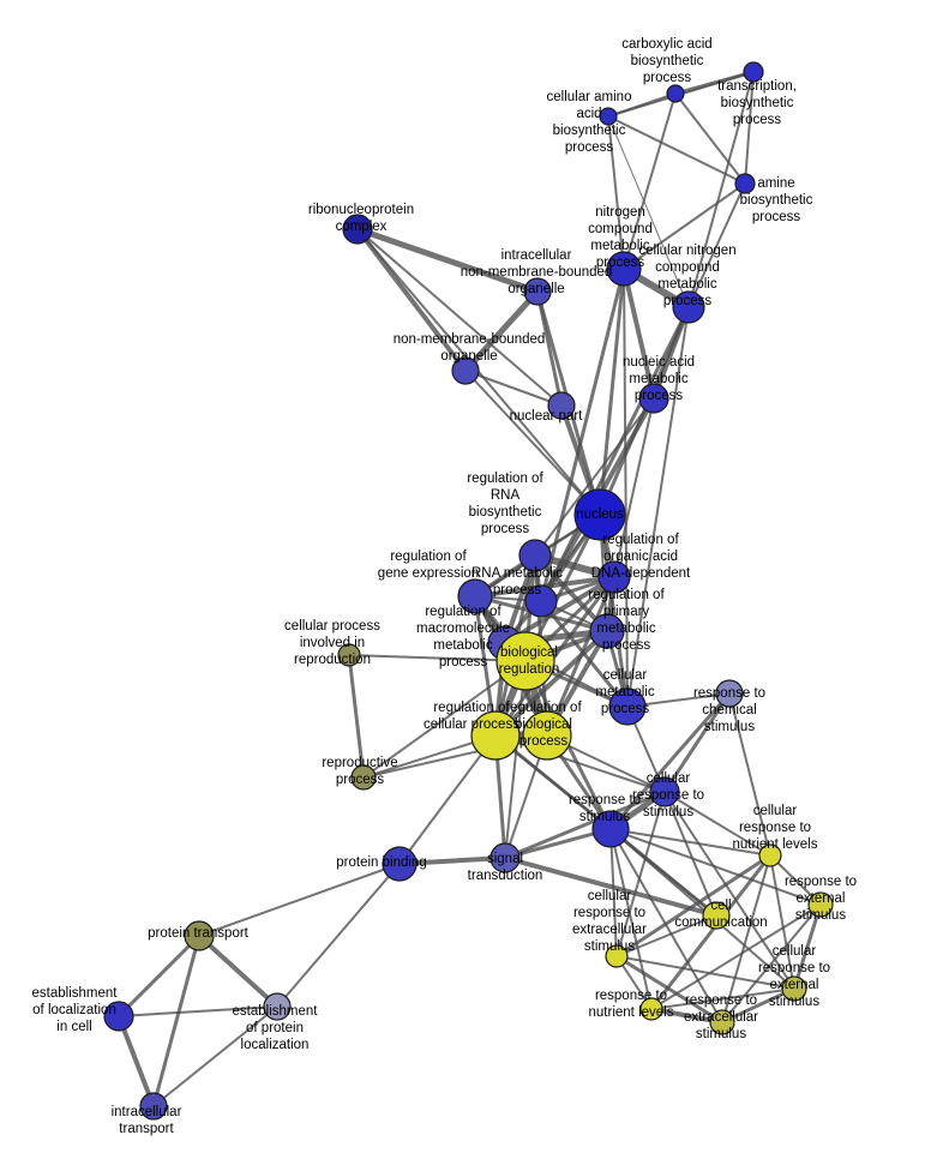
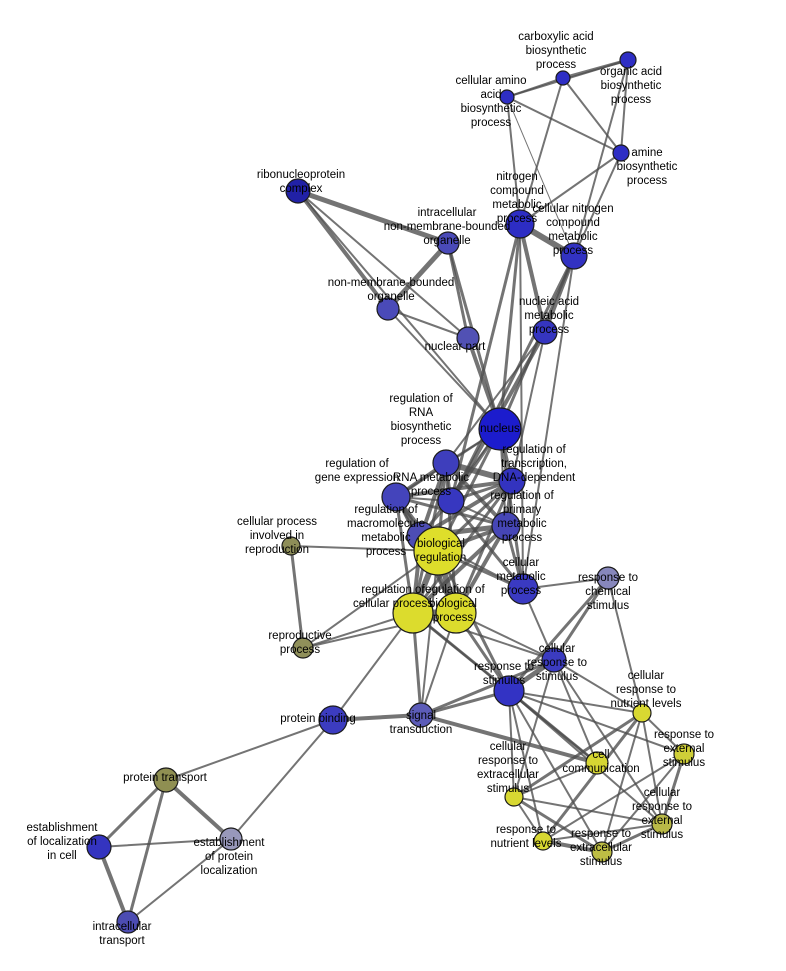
  carboxylic acid
  biosynthetic
  process
- transcription,
+ organic acid
  biosynthetic
  process
  cellular amino
  acid
  biosynthetic
  process
  amine
  biosynthetic
  process
  ribonucleoprotein
  complex
  nitrogen
  compound
  metabolic
  process
  cellular nitrogen
  compound
  metabolic
  process
  intracellular
  non-membrane-bounded
  organelle
  non-membrane-bounded
  organelle
  nucleic acid
  metabolic
  process
  nuclear part
  nucleus
  regulation of
  RNA
  biosynthetic
  process
  regulation of
- organic acid
+ transcription,
  DNA-dependent
  regulation of
  gene expression
  RNA metabolic
  process
  regulation of
  primary
  metabolic
  process
  regulation of
  macromolecule
  metabolic
  process
  biological
  regulation
  cellular process
  involved in
  reproduction
  regulation of
  cellular process
  regulation of
  biological
  process
  cellular
  metabolic
  process
  response to
  chemical
  stimulus
  reproductive
  process
  cellular
  response to
  stimulus
  response to
  stimulus
  cellular
  response to
  nutrient levels
  protein binding
  signal
  transduction
  response to
  external
  stimulus
  cellular
  response to
  extracellular
  stimulus
  cell
  communication
  protein transport
  cellular
  response to
  external
  stimulus
  establishment
  of localization
  in cell
  establishment
  of protein
  localization
  response to
  nutrient levels
  response to
  extracellular
  stimulus
  intracellular
  transport
